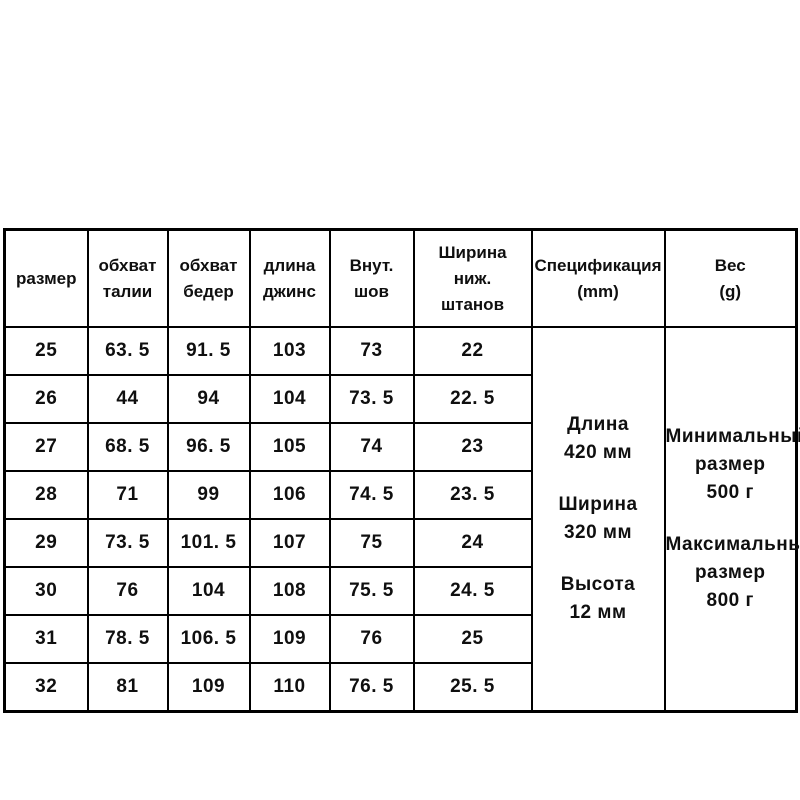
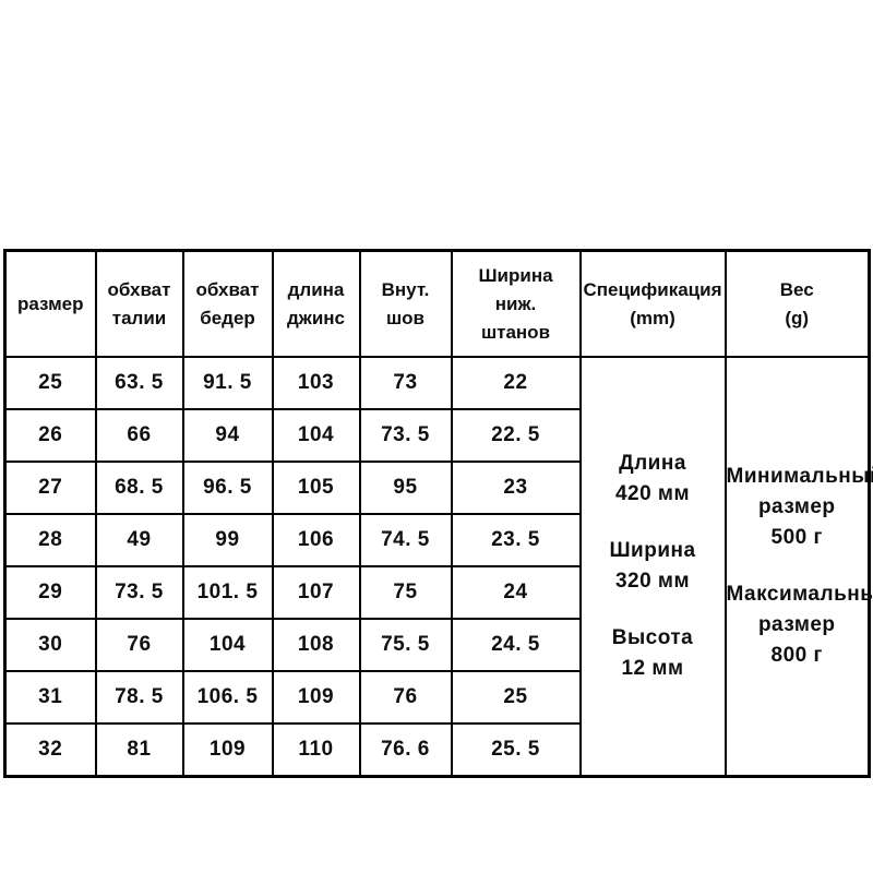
  размер	обхват талии	обхват бедер	длина джинс	Внут. шов	Ширина ниж. штанов	Спецификация (mm)	Вес (g)
  25	63. 5	91. 5	103	73	22	Длина 420 мм Ширина 320 мм Высота 12 мм	Минимальны размер 500 г Максимальны размер 800 г
- 26	44	94	104	73. 5	22. 5
+ 26	66	94	104	73. 5	22. 5
- 27	68. 5	96. 5	105	74	23
+ 27	68. 5	96. 5	105	95	23
- 28	71	99	106	74. 5	23. 5
+ 28	49	99	106	74. 5	23. 5
  29	73. 5	101. 5	107	75	24
  30	76	104	108	75. 5	24. 5
  31	78. 5	106. 5	109	76	25
- 32	81	109	110	76. 5	25. 5
+ 32	81	109	110	76. 6	25. 5
